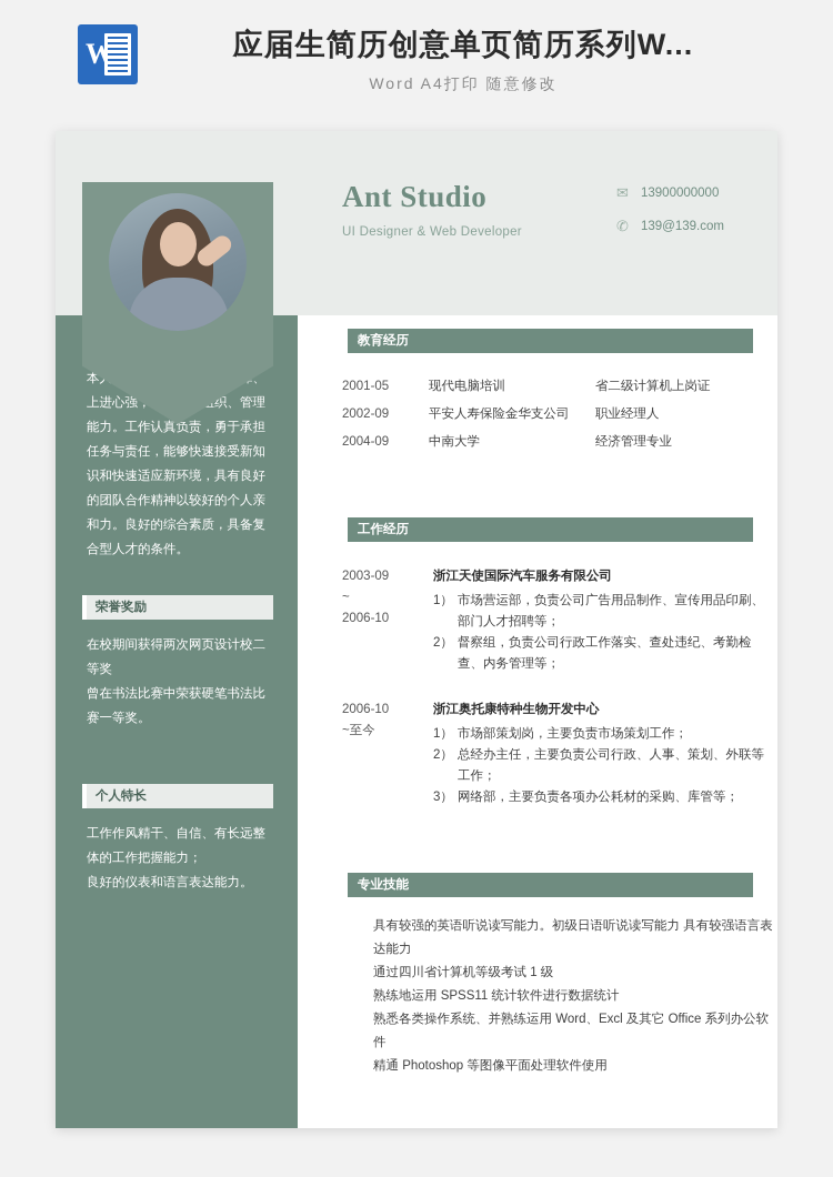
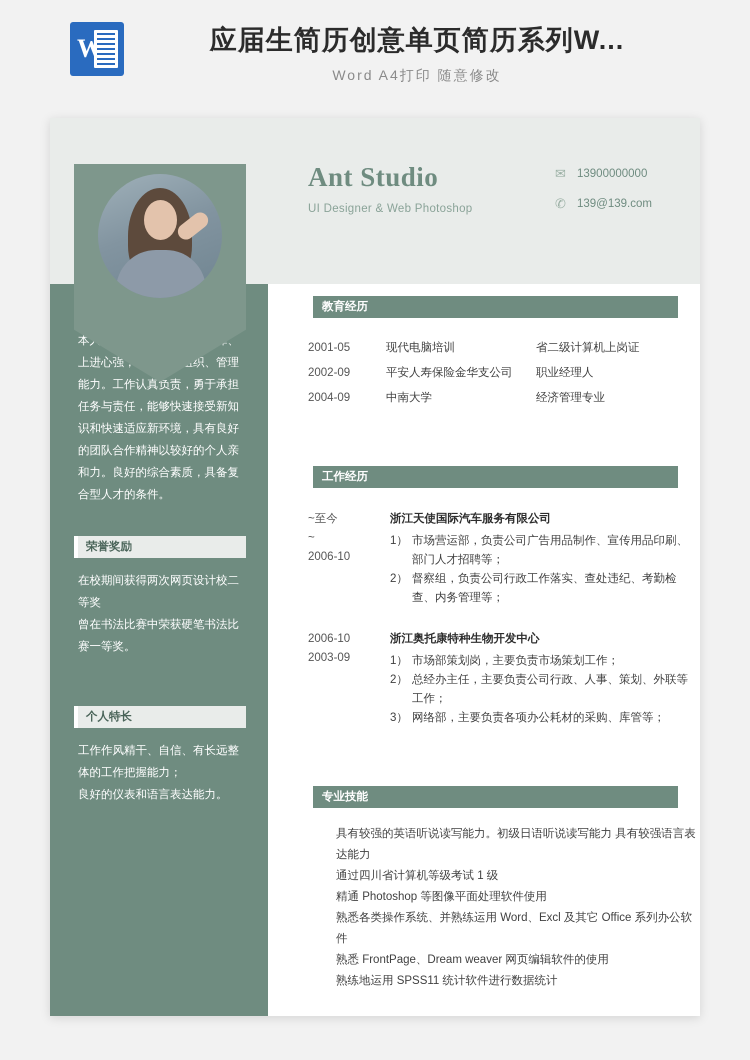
  W
  应届生简历创意单页简历系列W...
  Word A4打印 随意修改
  Ant Studio
- UI Designer & Web Developer
+ UI Designer & Web Photoshop
  ✉
  13900000000
  ✆
  139@139.com
  本、上进心强织、管理能力。工作认真负责，勇于承担任务与责任，能够快速接受新知识和快速适应新环境，具有良好的团队合作精神以较好的个人亲和力。良好的综合素质，具备复合型人才的条件。
  荣誉奖励
  在校期间获得两次网页设计校二等奖
  曾在书法比赛中荣获硬笔书法比赛一等奖。
  个人特长
  工作作风精干、自信、有长远整体的工作把握能力；
  良好的仪表和语言表达能力。
  教育经历
  2001-05
  现代电脑培训
  省二级计算机上岗证
  2002-09
  平安人寿保险金华支公司
  职业经理人
  2004-09
  中南大学
  经济管理专业
  工作经历
- 2003-09
+ ~至今
  ~
  2006-10
  浙江天使国际汽车服务有限公司
  1）
  市场营运部，负责公司广告用品制作、宣传用品印刷、部门人才招聘等；
  2）
  督察组，负责公司行政工作落实、查处违纪、考勤检查、内务管理等；
  2006-10
- ~至今
+ 2003-09
  浙江奥托康特种生物开发中心
  1）
  市场部策划岗，主要负责市场策划工作；
  2）
  总经办主任，主要负责公司行政、人事、策划、外联等工作；
  3）
  网络部，主要负责各项办公耗材的采购、库管等；
  专业技能
  具有较强的英语听说读写能力。初级日语听说读写能力 具有较强语言表达能力
  通过四川省计算机等级考试 1 级
- 熟练地运用 SPSS11 统计软件进行数据统计
+ 精通 Photoshop 等图像平面处理软件使用
  熟悉各类操作系统、并熟练运用 Word、Excl 及其它 Office 系列办公软件
+ 熟悉 FrontPage、Dream weaver 网页编辑软件的使用
- 精通 Photoshop 等图像平面处理软件使用
+ 熟练地运用 SPSS11 统计软件进行数据统计
